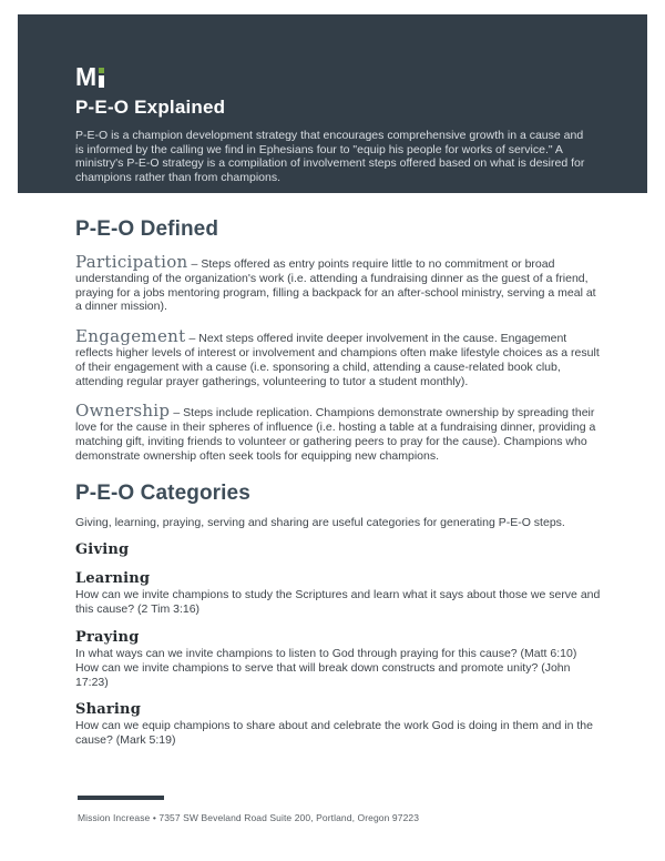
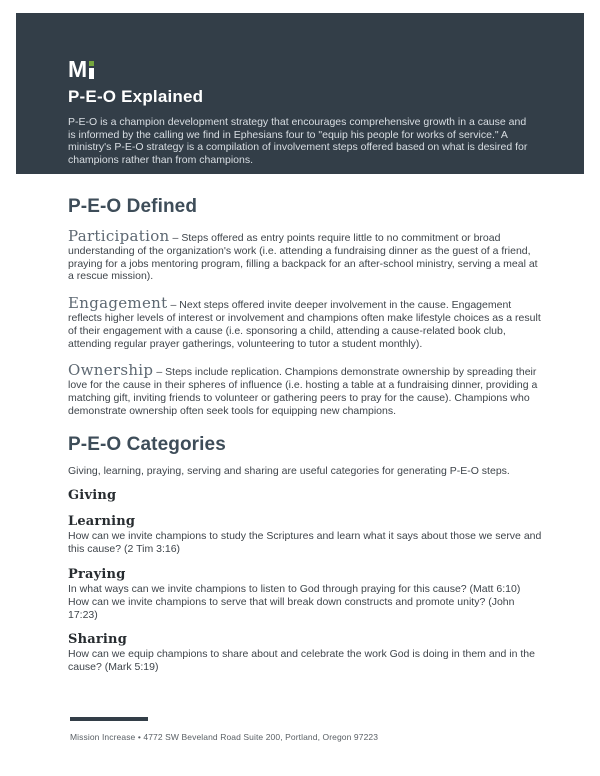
  M
  P-E-O Explained
  P-E-O is a champion development strategy that encourages comprehensive growth in a cause and is informed by the calling we find in Ephesians four to "equip his people for works of service." A ministry's P-E-O strategy is a compilation of involvement steps offered based on what is desired for champions rather than from champions.
  P-E-O Defined
- Participation – Steps offered as entry points require little to no commitment or broad understanding of the organization's work (i.e. attending a fundraising dinner as the guest of a friend, praying for a jobs mentoring program, filling a backpack for an after-school ministry, serving a meal at a dinner mission).
+ Participation – Steps offered as entry points require little to no commitment or broad understanding of the organization's work (i.e. attending a fundraising dinner as the guest of a friend, praying for a jobs mentoring program, filling a backpack for an after-school ministry, serving a meal at a rescue mission).
  Engagement – Next steps offered invite deeper involvement in the cause. Engagement reflects higher levels of interest or involvement and champions often make lifestyle choices as a result of their engagement with a cause (i.e. sponsoring a child, attending a cause-related book club, attending regular prayer gatherings, volunteering to tutor a student monthly).
  Ownership – Steps include replication. Champions demonstrate ownership by spreading their love for the cause in their spheres of influence (i.e. hosting a table at a fundraising dinner, providing a matching gift, inviting friends to volunteer or gathering peers to pray for the cause). Champions who demonstrate ownership often seek tools for equipping new champions.
  P-E-O Categories
  Giving, learning, praying, serving and sharing are useful categories for generating P-E-O steps.
  Giving
  Learning
  How can we invite champions to study the Scriptures and learn what it says about those we serve and this cause? (2 Tim 3:16)
  Praying
  In what ways can we invite champions to listen to God through praying for this cause? (Matt 6:10)
  How can we invite champions to serve that will break down constructs and promote unity? (John 17:23)
  Sharing
  How can we equip champions to share about and celebrate the work God is doing in them and in the cause? (Mark 5:19)
- Mission Increase • 7357 SW Beveland Road Suite 200, Portland, Oregon 97223
+ Mission Increase • 4772 SW Beveland Road Suite 200, Portland, Oregon 97223
